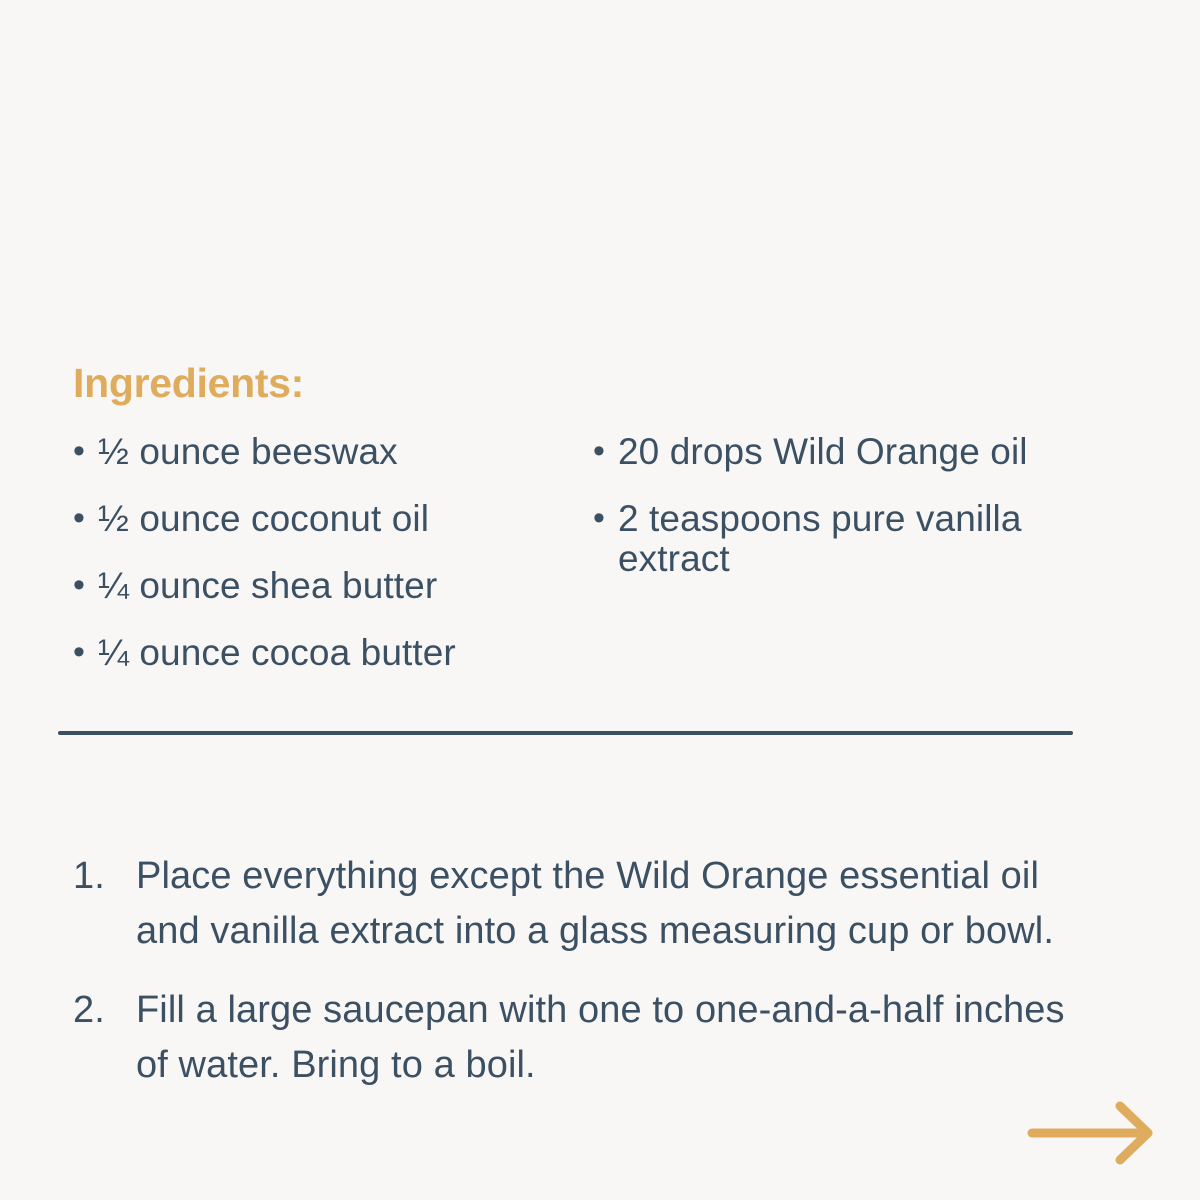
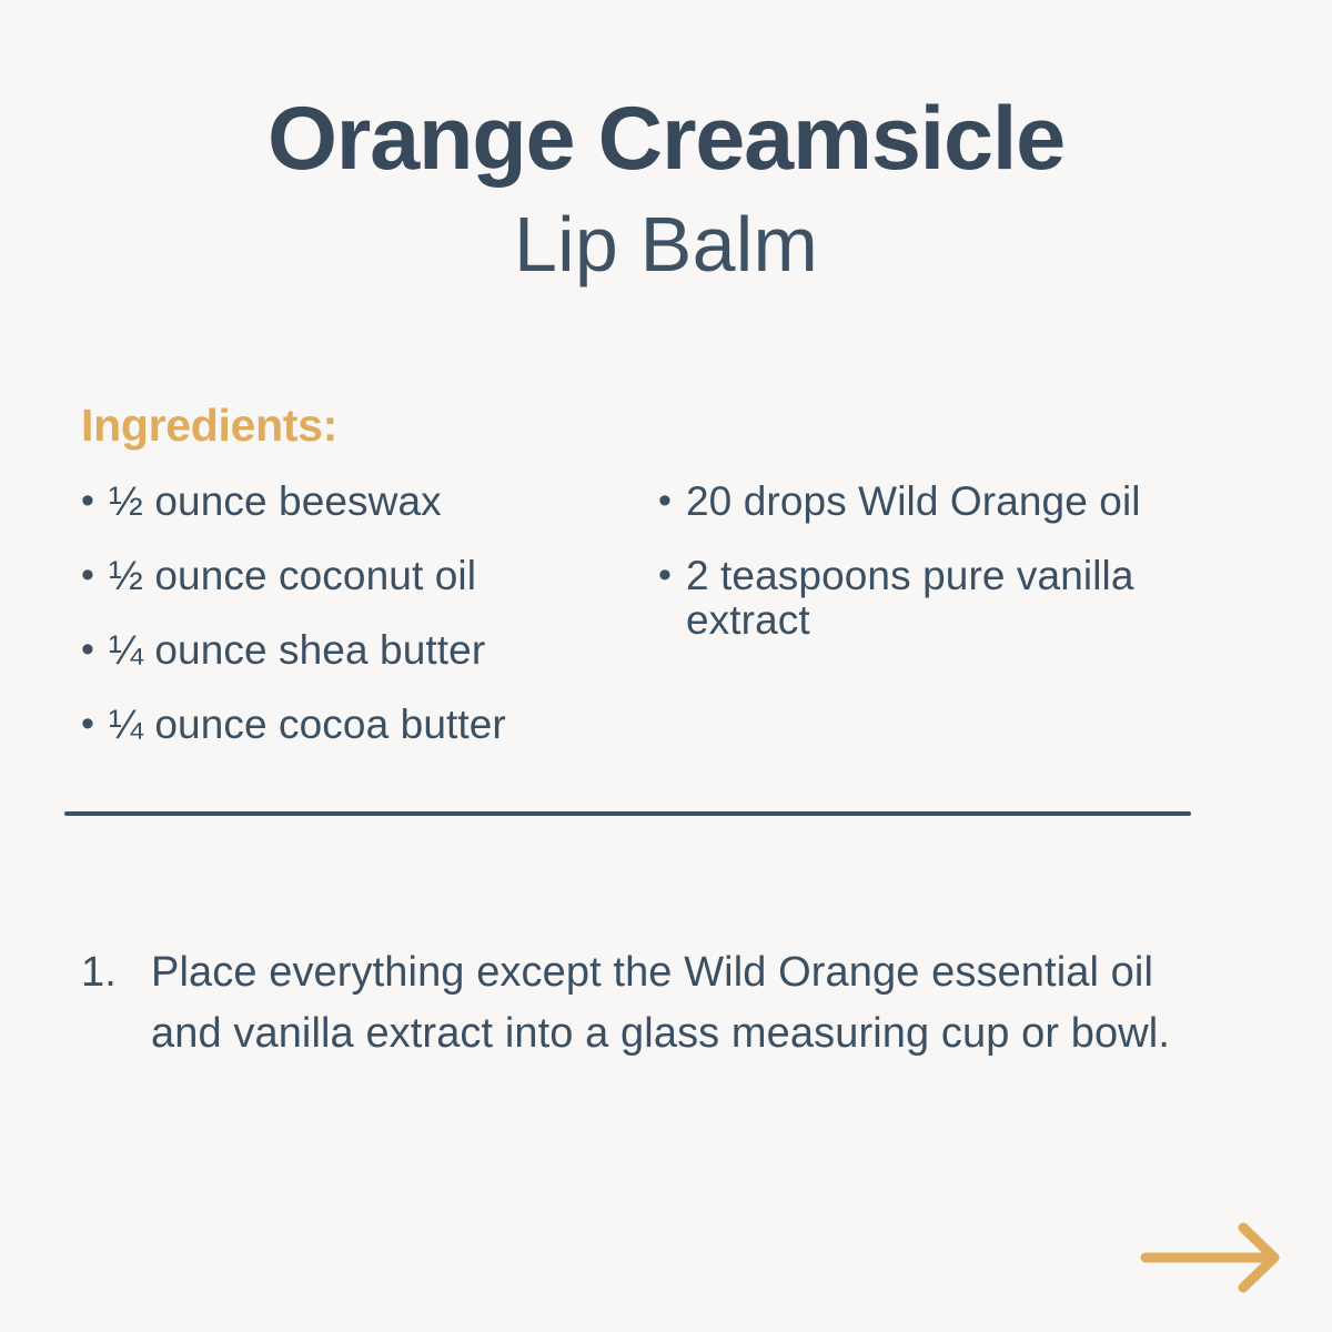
+ Orange Creamsicle
+ Lip Balm
  Ingredients:
  •
  ½ ounce beeswax
  •
  ½ ounce coconut oil
  •
  ¼ ounce shea butter
  •
  ¼ ounce cocoa butter
  •
  20 drops Wild Orange oil
  •
  2 teaspoons pure vanilla extract
  1.
  Place everything except the Wild Orange essential oil and vanilla extract into a glass measuring cup or bowl.
- 2.
- Fill a large saucepan with one to one-and-a-half inches of water. Bring to a boil.
